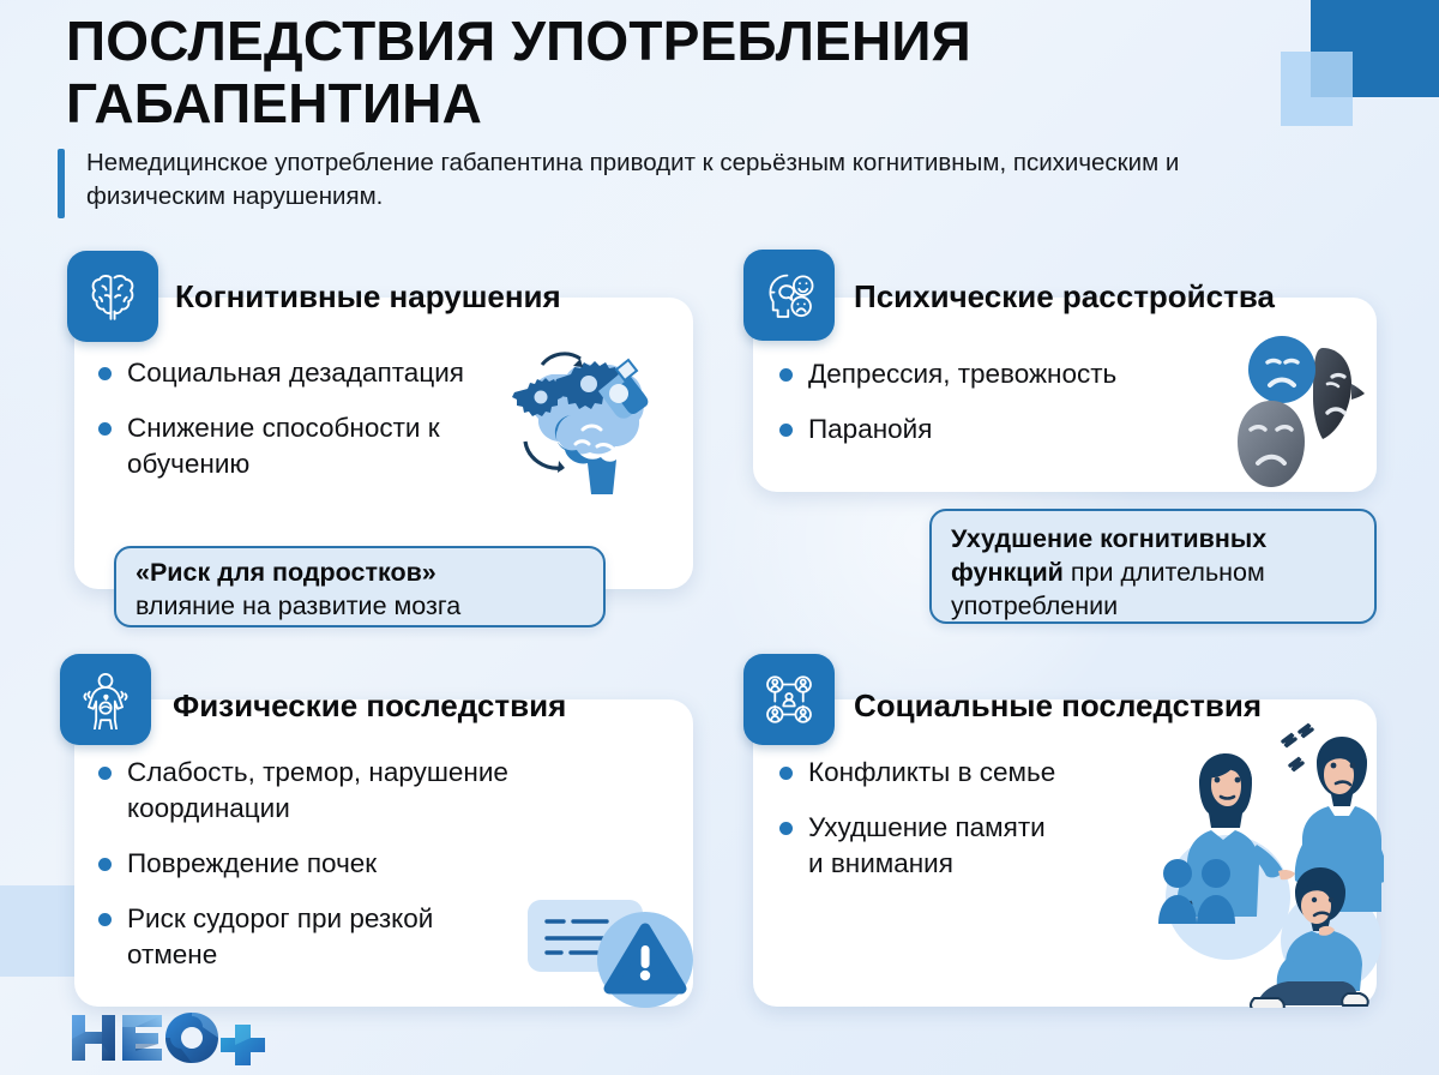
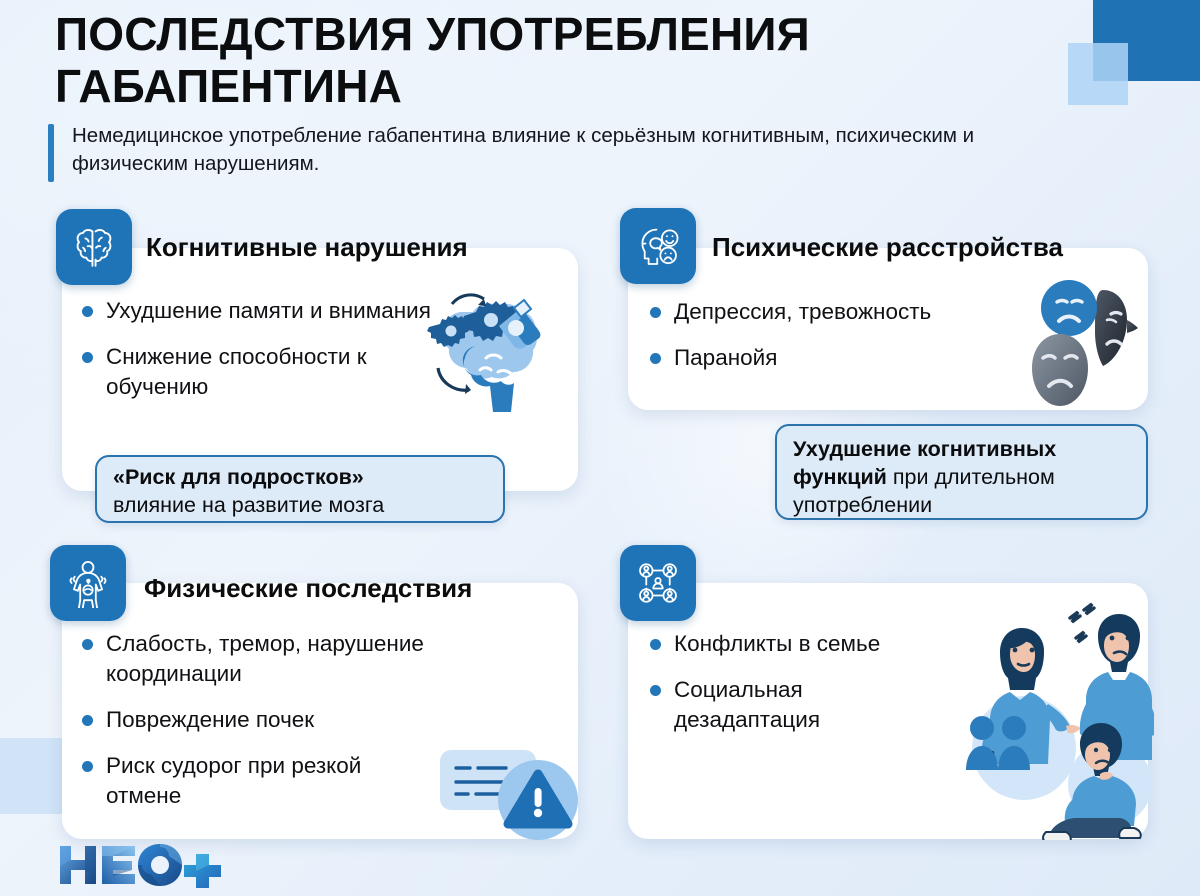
  ПОСЛЕДСТВИЯ УПОТРЕБЛЕНИЯ ГАБАПЕНТИНА
- Немедицинское употребление габапентина приводит к серьёзным когнитивным, психическим и физическим нарушениям.
+ Немедицинское употребление габапентина влияние к серьёзным когнитивным, психическим и физическим нарушениям.
  Когнитивные нарушения
- Социальная дезадаптация
+ Ухудшение памяти и внимания
  Снижение способности к обучению
  «Риск для подростков»
  влияние на развитие мозга
  Психические расстройства
  Депрессия, тревожность
  Паранойя
  Ухудшение когнитивных функций при длительном употреблении
  Физические последствия
  Слабость, тремор, нарушение координации
  Повреждение почек
  Риск судорог при резкой отмене
- Социальные последствия
  Конфликты в семье
- Ухудшение памяти и внимания
+ Социальная дезадаптация
